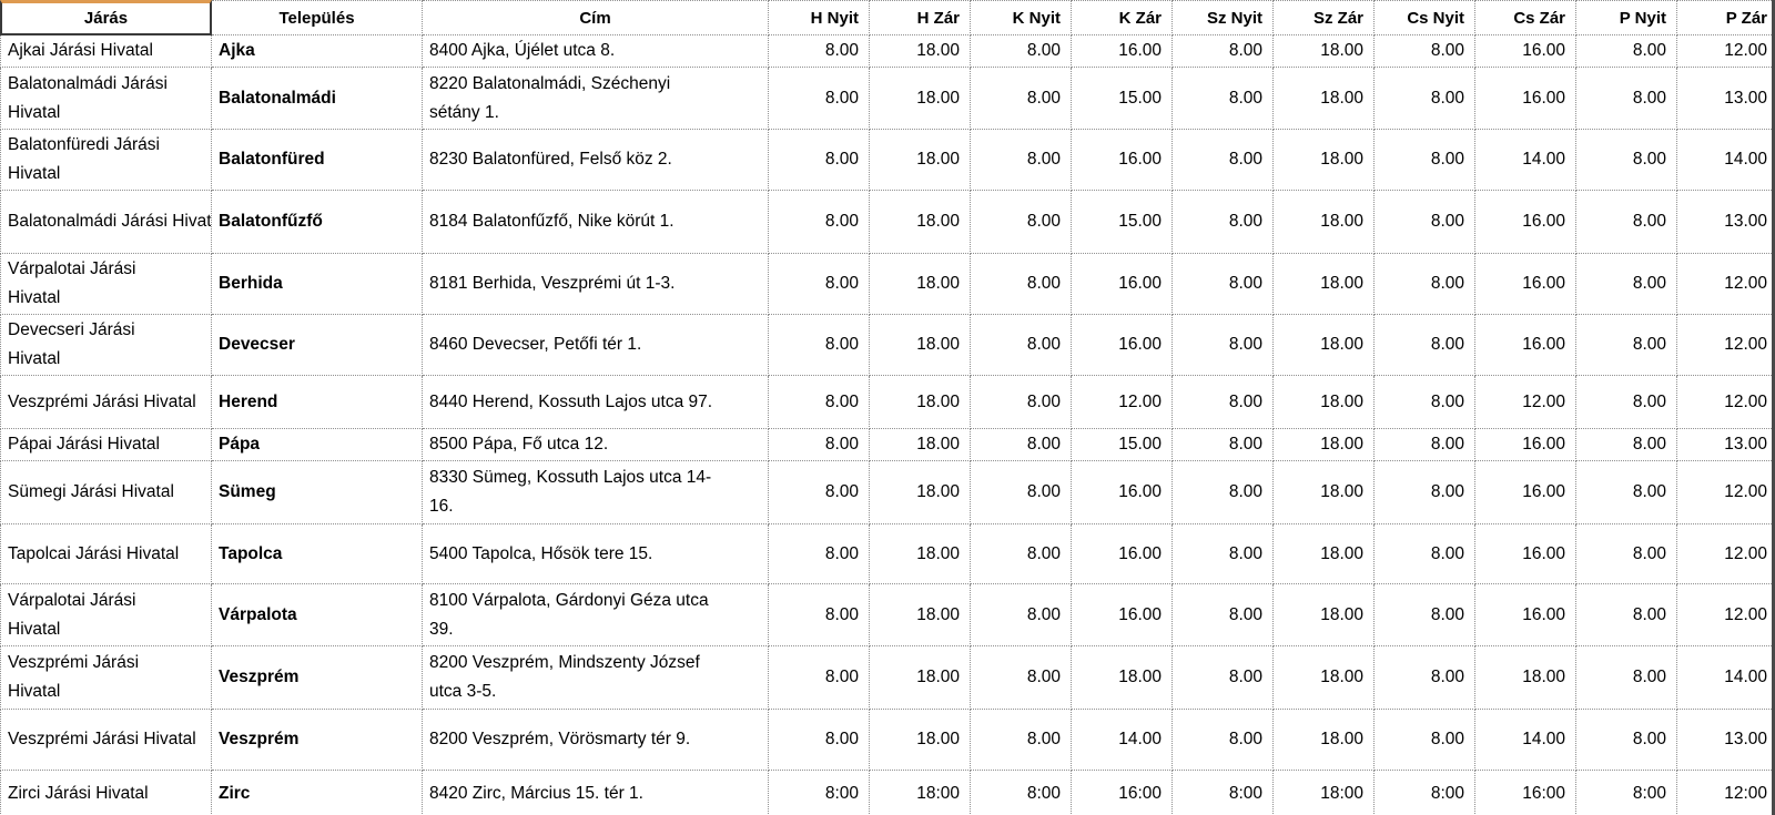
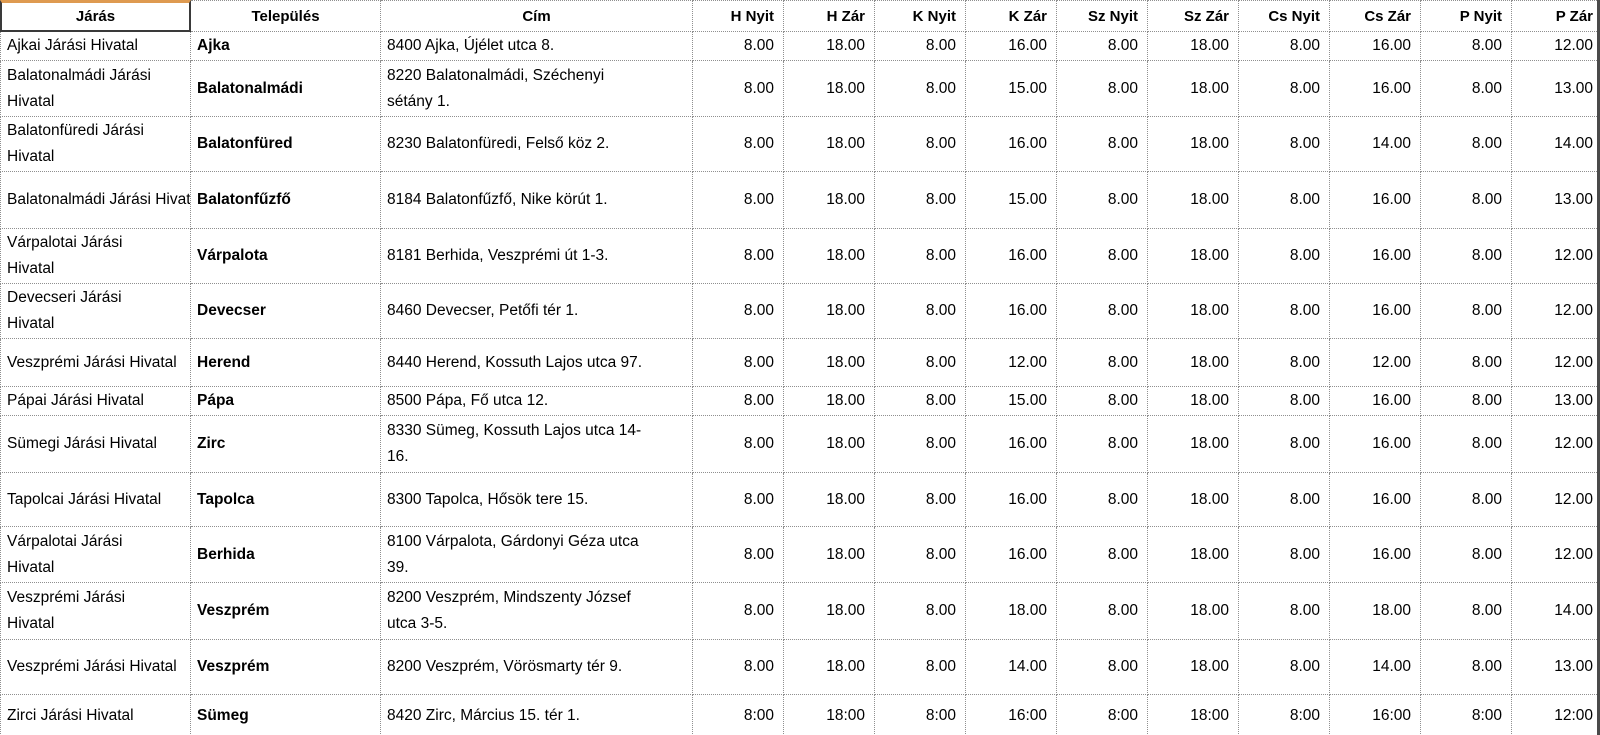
  Járás	Település	Cím	H Nyit	H Zár	K Nyit	K Zár	Sz Nyit	Sz Zár	Cs Nyit	Cs Zár	P Nyit	P Zár
  Ajkai Járási Hivatal	Ajka	8400 Ajka, Újélet utca 8.	8.00	18.00	8.00	16.00	8.00	18.00	8.00	16.00	8.00	12.00
  Balatonalmádi Járási Hivatal	Balatonalmádi	8220 Balatonalmádi, Széchenyi sétány 1.	8.00	18.00	8.00	15.00	8.00	18.00	8.00	16.00	8.00	13.00
- Balatonfüredi Járási Hivatal	Balatonfüred	8230 Balatonfüred, Felső köz 2.	8.00	18.00	8.00	16.00	8.00	18.00	8.00	14.00	8.00	14.00
+ Balatonfüredi Járási Hivatal	Balatonfüred	8230 Balatonfüredi, Felső köz 2.	8.00	18.00	8.00	16.00	8.00	18.00	8.00	14.00	8.00	14.00
  Balatonalmádi Járási Hivat	Balatonfűzfő	8184 Balatonfűzfő, Nike körút 1.	8.00	18.00	8.00	15.00	8.00	18.00	8.00	16.00	8.00	13.00
- Várpalotai Járási Hivatal	Berhida	8181 Berhida, Veszprémi út 1-3.	8.00	18.00	8.00	16.00	8.00	18.00	8.00	16.00	8.00	12.00
+ Várpalotai Járási Hivatal	Várpalota	8181 Berhida, Veszprémi út 1-3.	8.00	18.00	8.00	16.00	8.00	18.00	8.00	16.00	8.00	12.00
  Devecseri Járási Hivatal	Devecser	8460 Devecser, Petőfi tér 1.	8.00	18.00	8.00	16.00	8.00	18.00	8.00	16.00	8.00	12.00
  Veszprémi Járási Hivatal	Herend	8440 Herend, Kossuth Lajos utca 97.	8.00	18.00	8.00	12.00	8.00	18.00	8.00	12.00	8.00	12.00
  Pápai Járási Hivatal	Pápa	8500 Pápa, Fő utca 12.	8.00	18.00	8.00	15.00	8.00	18.00	8.00	16.00	8.00	13.00
- Sümegi Járási Hivatal	Sümeg	8330 Sümeg, Kossuth Lajos utca 14-16.	8.00	18.00	8.00	16.00	8.00	18.00	8.00	16.00	8.00	12.00
+ Sümegi Járási Hivatal	Zirc	8330 Sümeg, Kossuth Lajos utca 14-16.	8.00	18.00	8.00	16.00	8.00	18.00	8.00	16.00	8.00	12.00
- Tapolcai Járási Hivatal	Tapolca	5400 Tapolca, Hősök tere 15.	8.00	18.00	8.00	16.00	8.00	18.00	8.00	16.00	8.00	12.00
+ Tapolcai Járási Hivatal	Tapolca	8300 Tapolca, Hősök tere 15.	8.00	18.00	8.00	16.00	8.00	18.00	8.00	16.00	8.00	12.00
- Várpalotai Járási Hivatal	Várpalota	8100 Várpalota, Gárdonyi Géza utca 39.	8.00	18.00	8.00	16.00	8.00	18.00	8.00	16.00	8.00	12.00
+ Várpalotai Járási Hivatal	Berhida	8100 Várpalota, Gárdonyi Géza utca 39.	8.00	18.00	8.00	16.00	8.00	18.00	8.00	16.00	8.00	12.00
  Veszprémi Járási Hivatal	Veszprém	8200 Veszprém, Mindszenty József utca 3-5.	8.00	18.00	8.00	18.00	8.00	18.00	8.00	18.00	8.00	14.00
  Veszprémi Járási Hivatal	Veszprém	8200 Veszprém, Vörösmarty tér 9.	8.00	18.00	8.00	14.00	8.00	18.00	8.00	14.00	8.00	13.00
- Zirci Járási Hivatal	Zirc	8420 Zirc, Március 15. tér 1.	8:00	18:00	8:00	16:00	8:00	18:00	8:00	16:00	8:00	12:00
+ Zirci Járási Hivatal	Sümeg	8420 Zirc, Március 15. tér 1.	8:00	18:00	8:00	16:00	8:00	18:00	8:00	16:00	8:00	12:00
